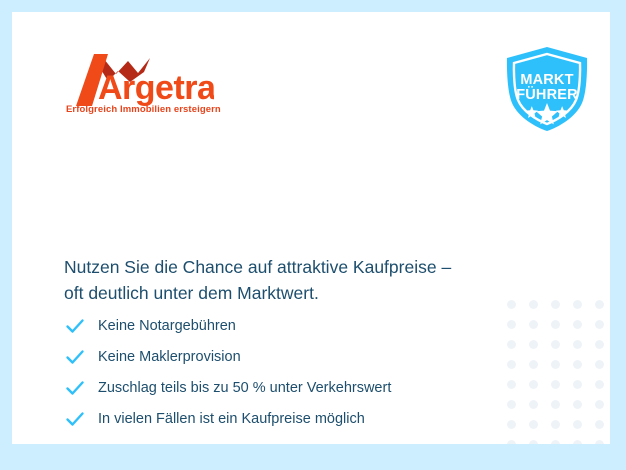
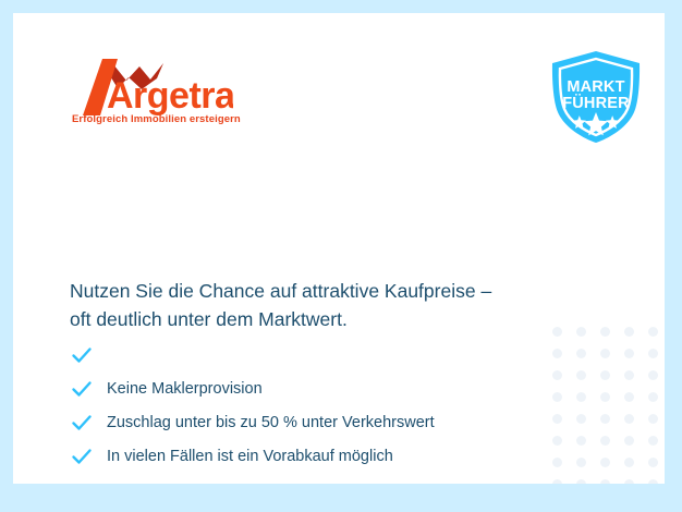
  Argetra
  Erfolgreich Immobilien ersteigern
  MARKT
  FÜHRER
  Nutzen Sie die Chance auf attraktive Kaufpreise –
  oft deutlich unter dem Marktwert.
- Keine Notargebühren
  Keine Maklerprovision
- Zuschlag teils bis zu 50 % unter Verkehrswert
+ Zuschlag unter bis zu 50 % unter Verkehrswert
- In vielen Fällen ist ein Kaufpreise möglich
+ In vielen Fällen ist ein Vorabkauf möglich
